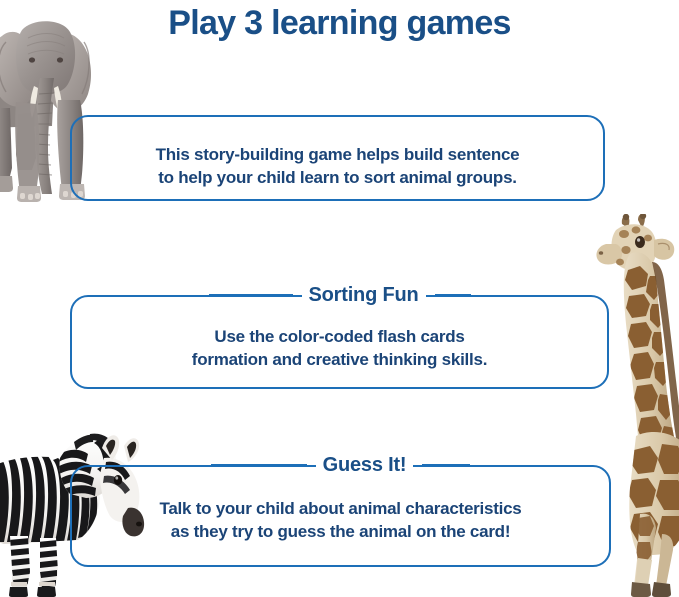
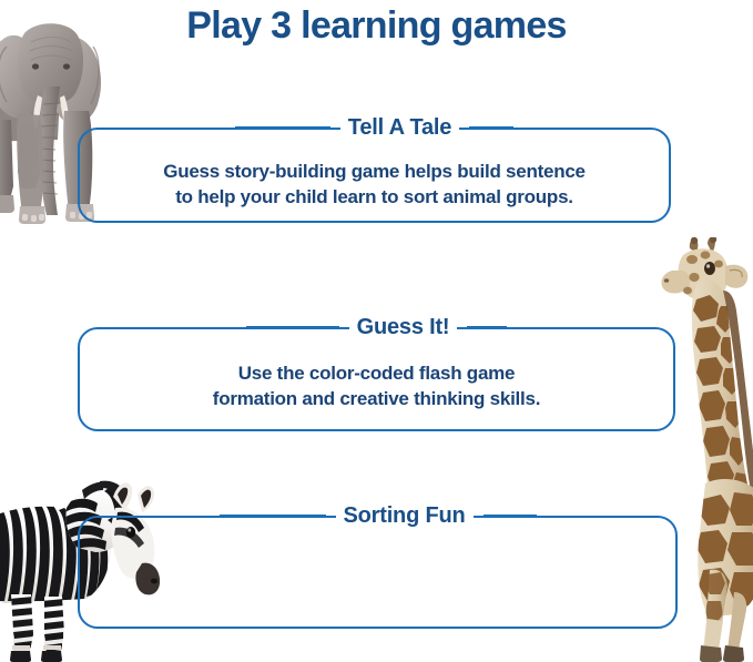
  Play 3 learning games
+ Tell A Tale
- This story-building game helps build sentence
+ Guess story-building game helps build sentence
  to help your child learn to sort animal groups.
- Sorting Fun
+ Guess It!
- Use the color-coded flash cards
+ Use the color-coded flash game
  formation and creative thinking skills.
- Guess It!
+ Sorting Fun
- Talk to your child about animal characteristics
- as they try to guess the animal on the card!
